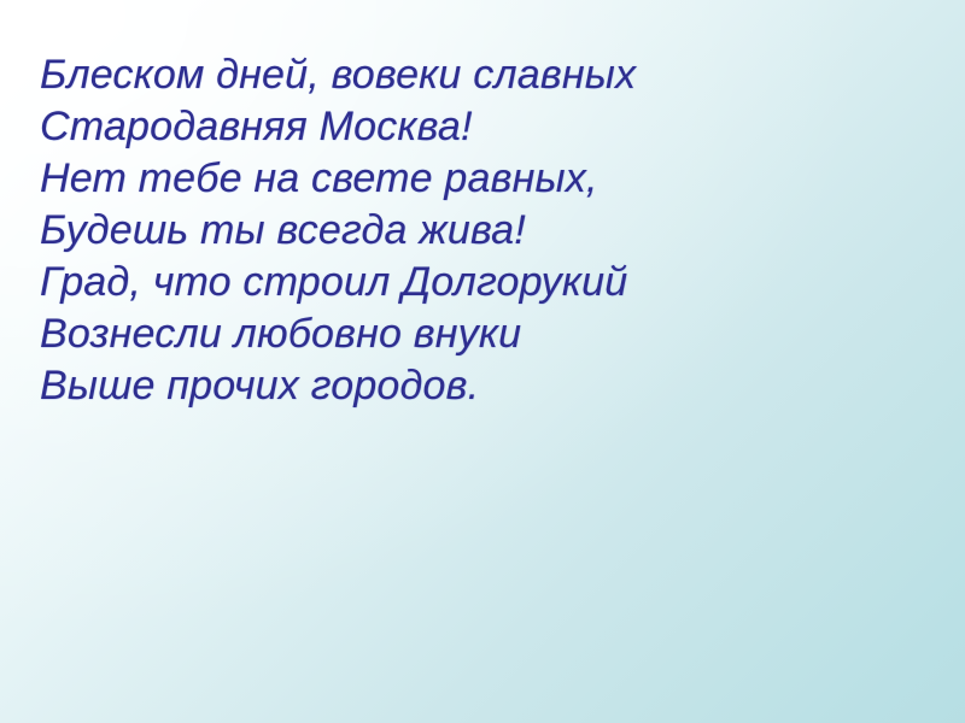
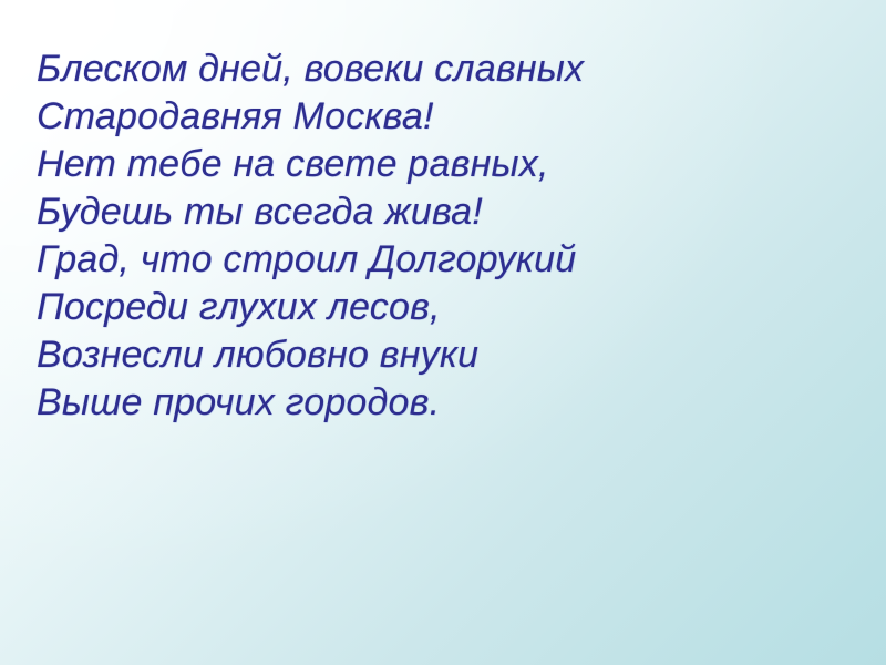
  Блеском дней, вовеки славных
  Стародавняя Москва!
  Нет тебе на свете равных,
  Будешь ты всегда жива!
  Град, что строил Долгорукий
+ Посреди глухих лесов,
  Вознесли любовно внуки
  Выше прочих городов.
